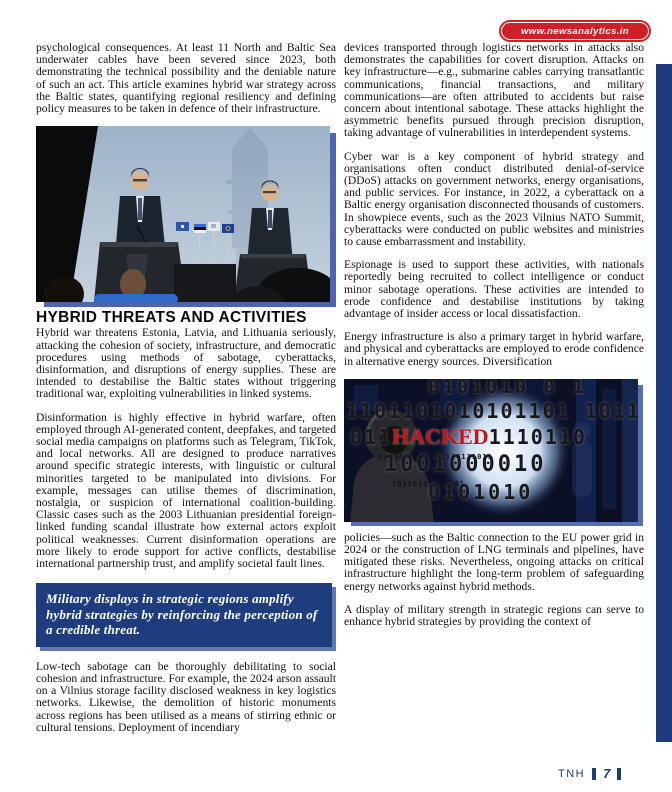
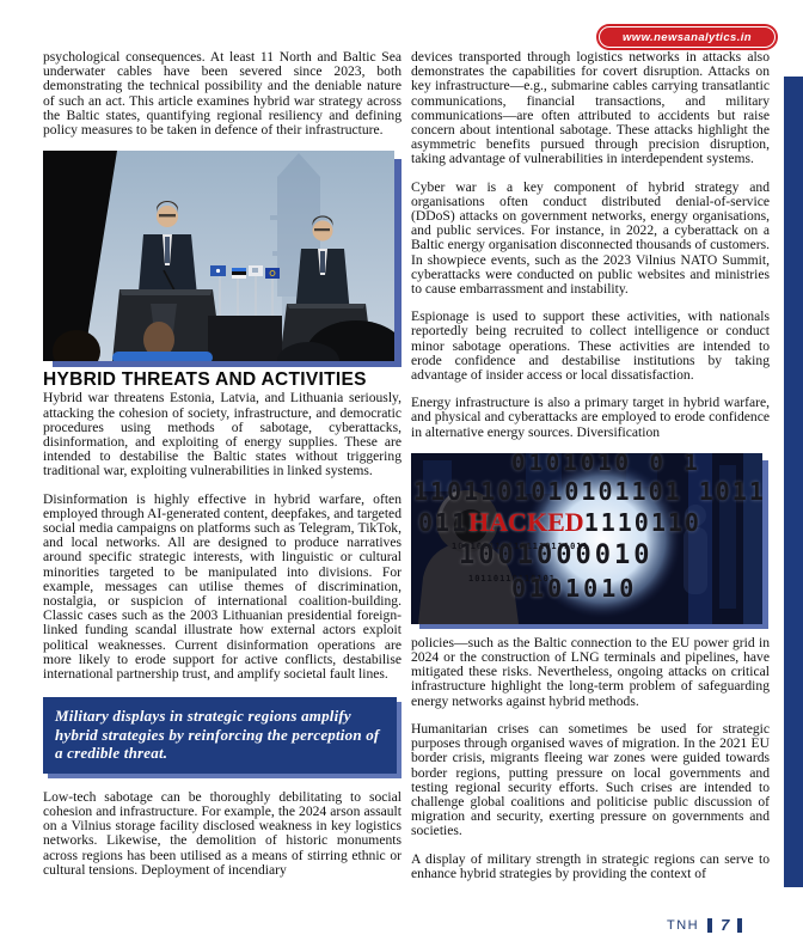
  www.newsanalytics.in
  psychological consequences. At least 11 North and Baltic Sea underwater cables have been severed since 2023, both demonstrating the technical possibility and the deniable nature of such an act. This article examines hybrid war strategy across the Baltic states, quantifying regional resiliency and defining policy measures to be taken in defence of their infrastructure.
  HYBRID THREATS AND ACTIVITIES
- Hybrid war threatens Estonia, Latvia, and Lithuania seriously, attacking the cohesion of society, infrastructure, and democratic procedures using methods of sabotage, cyberattacks, disinformation, and disruptions of energy supplies. These are intended to destabilise the Baltic states without triggering traditional war, exploiting vulnerabilities in linked systems.
+ Hybrid war threatens Estonia, Latvia, and Lithuania seriously, attacking the cohesion of society, infrastructure, and democratic procedures using methods of sabotage, cyberattacks, disinformation, and exploiting of energy supplies. These are intended to destabilise the Baltic states without triggering traditional war, exploiting vulnerabilities in linked systems.
  Disinformation is highly effective in hybrid warfare, often employed through AI-generated content, deepfakes, and targeted social media campaigns on platforms such as Telegram, TikTok, and local networks. All are designed to produce narratives around specific strategic interests, with linguistic or cultural minorities targeted to be manipulated into divisions. For example, messages can utilise themes of discrimination, nostalgia, or suspicion of international coalition-building. Classic cases such as the 2003 Lithuanian presidential foreign-linked funding scandal illustrate how external actors exploit political weaknesses. Current disinformation operations are more likely to erode support for active conflicts, destabilise international partnership trust, and amplify societal fault lines.
  Military displays in strategic regions amplify hybrid strategies by reinforcing the perception of a credible threat.
  Low-tech sabotage can be thoroughly debilitating to social cohesion and infrastructure. For example, the 2024 arson assault on a Vilnius storage facility disclosed weakness in key logistics networks. Likewise, the demolition of historic monuments across regions has been utilised as a means of stirring ethnic or cultural tensions. Deployment of incendiary
  devices transported through logistics networks in attacks also demonstrates the capabilities for covert disruption. Attacks on key infrastructure—e.g., submarine cables carrying transatlantic communications, financial transactions, and military communications—are often attributed to accidents but raise concern about intentional sabotage. These attacks highlight the asymmetric benefits pursued through precision disruption, taking advantage of vulnerabilities in interdependent systems.
  Cyber war is a key component of hybrid strategy and organisations often conduct distributed denial-of-service (DDoS) attacks on government networks, energy organisations, and public services. For instance, in 2022, a cyberattack on a Baltic energy organisation disconnected thousands of customers. In showpiece events, such as the 2023 Vilnius NATO Summit, cyberattacks were conducted on public websites and ministries to cause embarrassment and instability.
  Espionage is used to support these activities, with nationals reportedly being recruited to collect intelligence or conduct minor sabotage operations. These activities are intended to erode confidence and destabilise institutions by taking advantage of insider access or local dissatisfaction.
  Energy infrastructure is also a primary target in hybrid warfare, and physical and cyberattacks are employed to erode confidence in alternative energy sources. Diversification
  0101010 0 1
  1101101010101101 1011
  011HACKED1110110
  1011011101101110111011
  1001000010
  10110110110101
  0101010
  policies—such as the Baltic connection to the EU power grid in 2024 or the construction of LNG terminals and pipelines, have mitigated these risks. Nevertheless, ongoing attacks on critical infrastructure highlight the long-term problem of safeguarding energy networks against hybrid methods.
+ Humanitarian crises can sometimes be used for strategic purposes through organised waves of migration. In the 2021 EU border crisis, migrants fleeing war zones were guided towards border regions, putting pressure on local governments and testing regional security efforts. Such crises are intended to challenge global coalitions and politicise public discussion of migration and security, exerting pressure on governments and societies.
  A display of military strength in strategic regions can serve to enhance hybrid strategies by providing the context of
  TNH
  7
